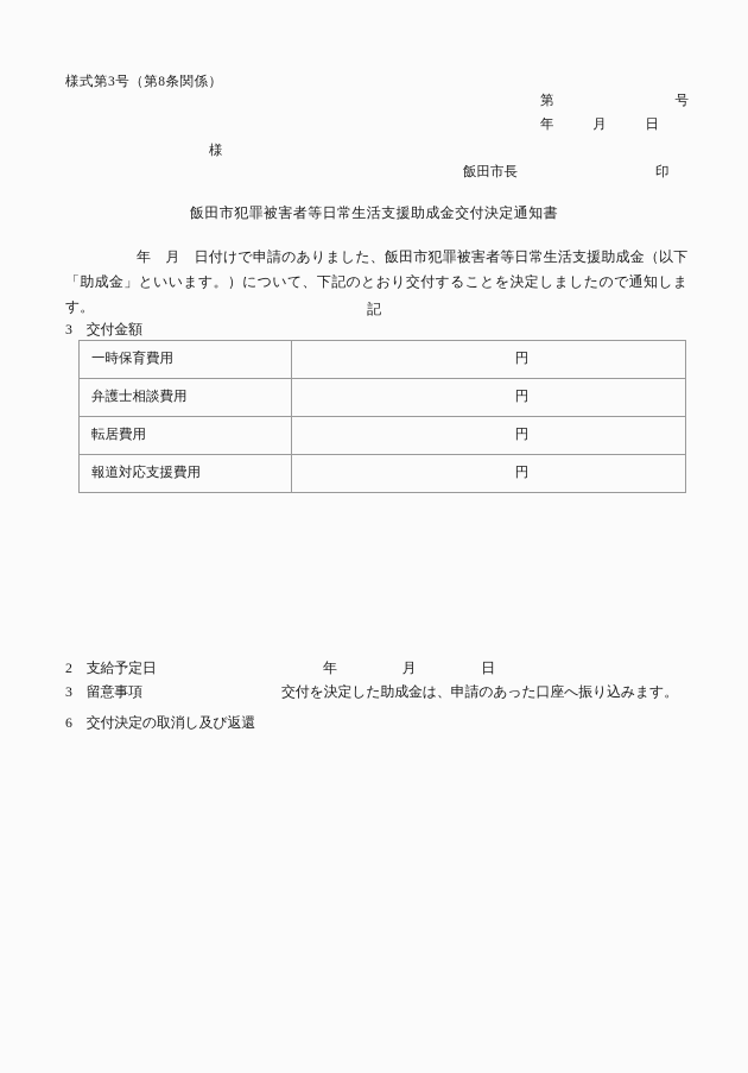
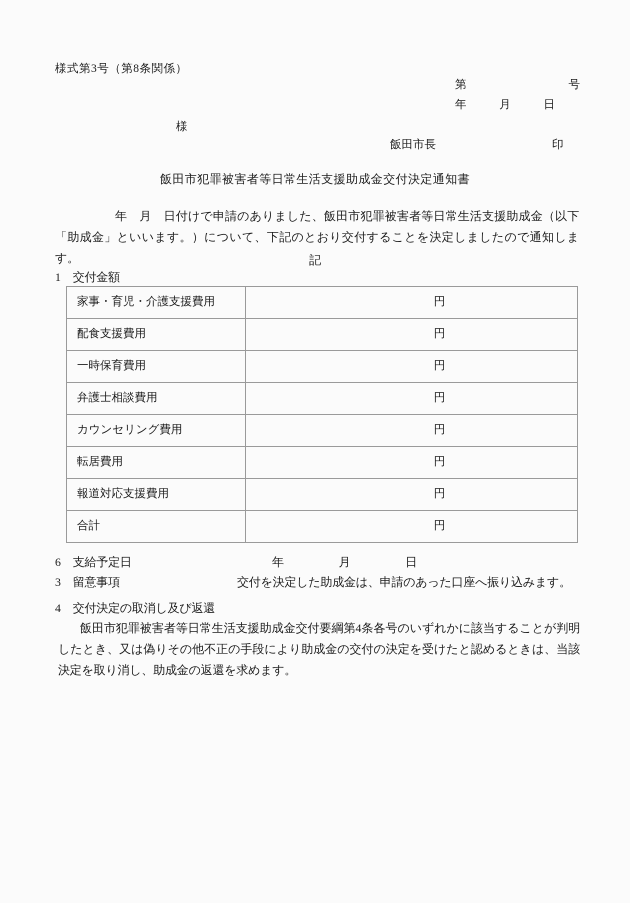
  様式第3号（第8条関係）
  第
  号
  年
  月
  日
  様
  飯田市長
  印
  飯田市犯罪被害者等日常生活支援助成金交付決定通知書
  年 月 日付けで申請のありました、飯田市犯罪被害者等日常生活支援助成金（以下「助成金」といいます。）について、下記のとおり交付することを決定しましたので通知します。
  記
- 3 交付金額
+ 1 交付金額
+ 家事・育児・介護支援費用	円
+ 配食支援費用	円
  一時保育費用	円
  弁護士相談費用	円
+ カウンセリング費用	円
  転居費用	円
  報道対応支援費用	円
+ 合計	円
- 2 支給予定日
+ 6 支給予定日
  年
  月
  日
  3 留意事項
  交付を決定した助成金は、申請のあった口座へ振り込みます。
- 6 交付決定の取消し及び返還
+ 4 交付決定の取消し及び返還
+ 飯田市犯罪被害者等日常生活支援助成金交付要綱第4条各号のいずれかに該当することが判明したとき、又は偽りその他不正の手段により助成金の交付の決定を受けたと認めるときは、当該決定を取り消し、助成金の返還を求めます。
